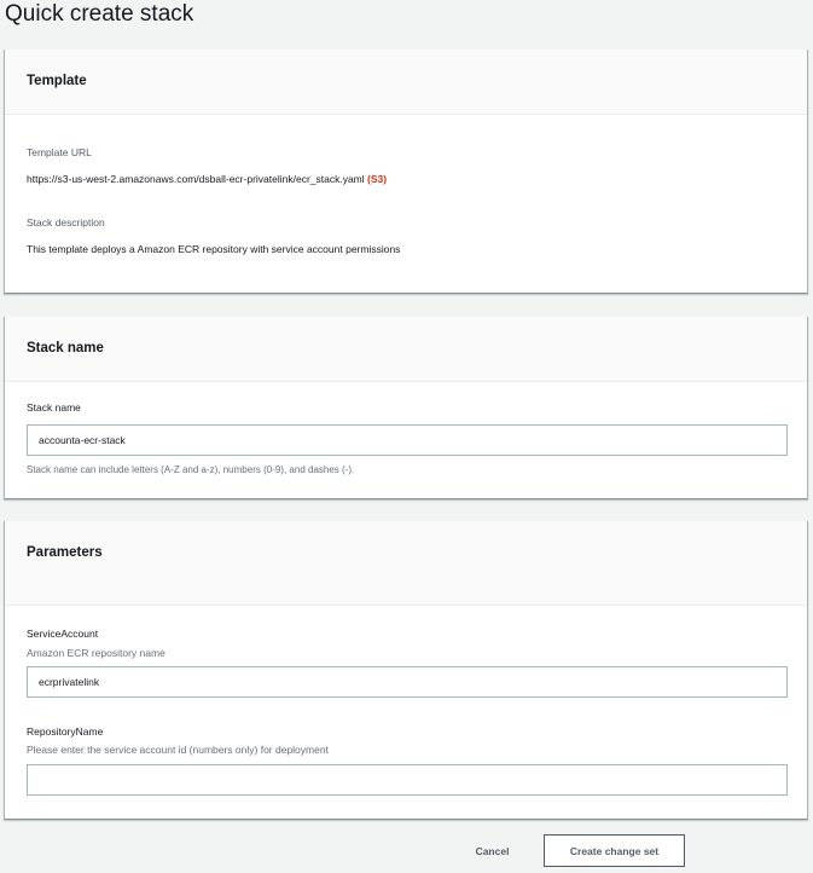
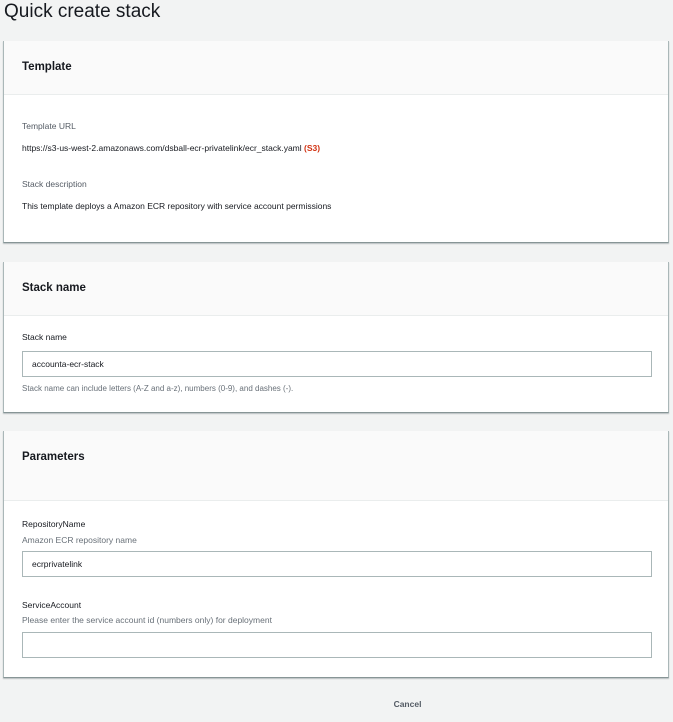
  Quick create stack
  Template
  Template URL
  https://s3-us-west-2.amazonaws.com/dsball-ecr-privatelink/ecr_stack.yaml (S3)
  Stack description
  This template deploys a Amazon ECR repository with service account permissions
  Stack name
  Stack name
  accounta-ecr-stack
  Stack name can include letters (A-Z and a-z), numbers (0-9), and dashes (-).
  Parameters
- ServiceAccount
+ RepositoryName
  Amazon ECR repository name
  ecrprivatelink
- RepositoryName
+ ServiceAccount
  Please enter the service account id (numbers only) for deployment
  Cancel
- Create change set
